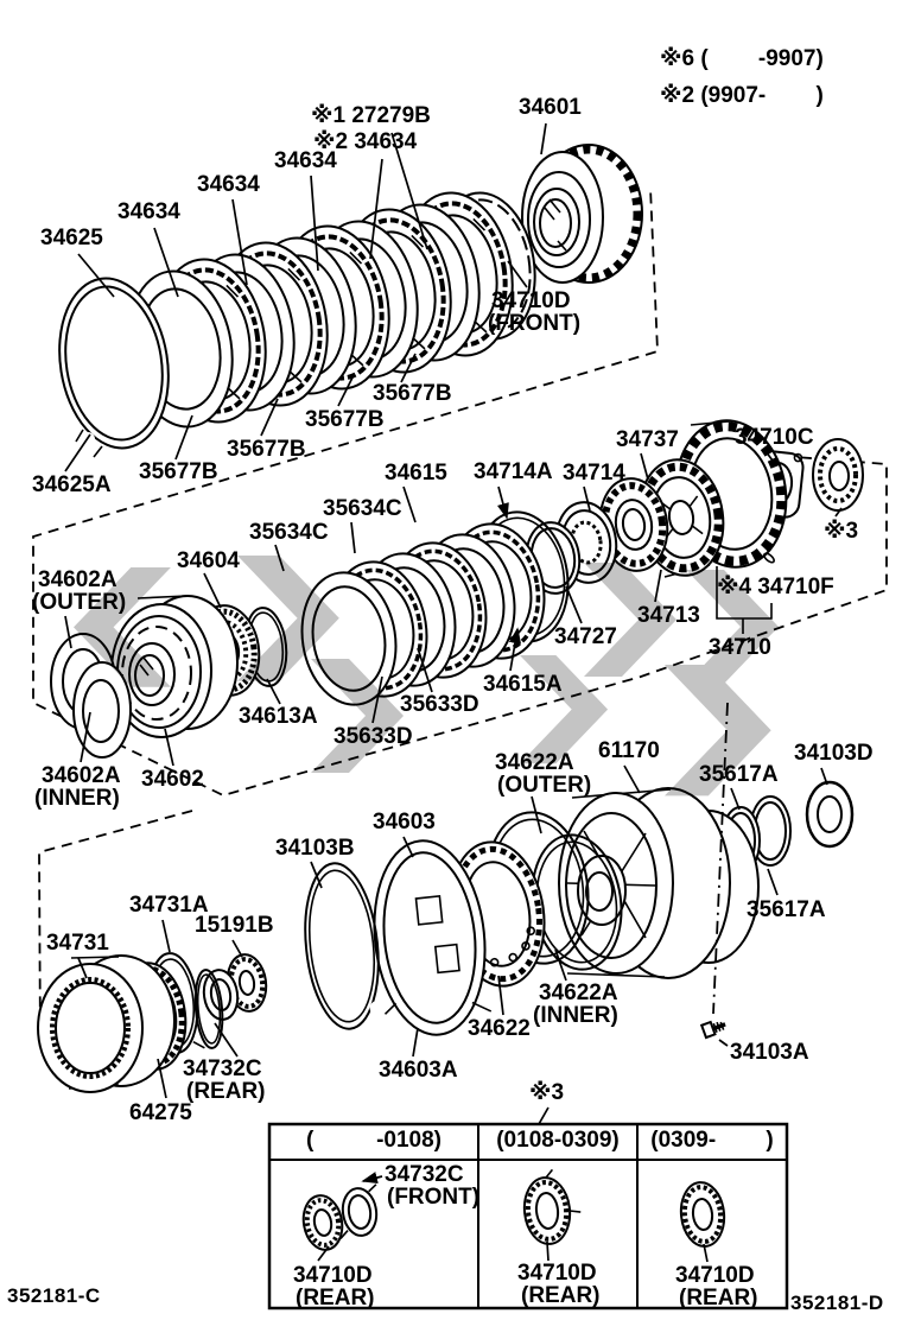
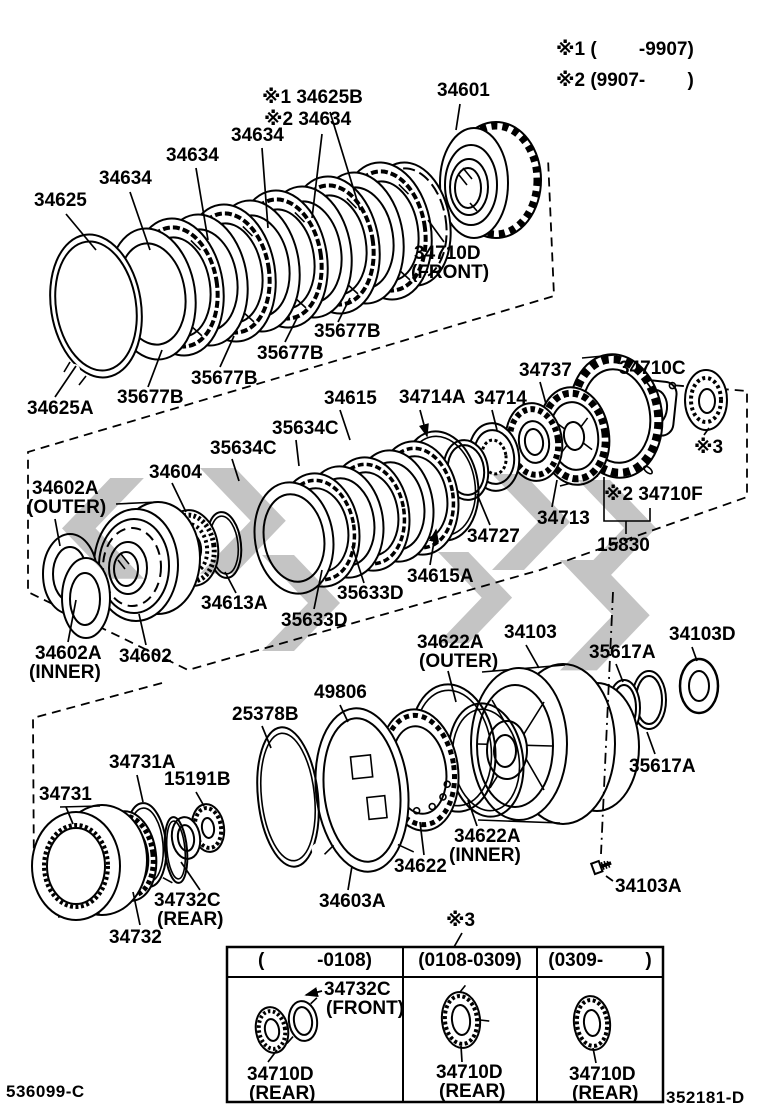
- ※6 ( -9907)
+ ※1 ( -9907)
  ※2 (9907- )
  ※3
  ( -0108)
  (0108-0309)
  (0309- )
- 352181-C
+ 536099-C
  352181-D
- ※1 27279B
+ ※1 34625B
  ※2 34634
  34634
  34634
  34634
  34625
  34601
  34710D
  (FRONT)
  35677B
  35677B
  35677B
  35677B
  34625A
  34615
  34714A
  34714
  34737
  34710C
  35634C
  35634C
  34604
  34602A
  (OUTER)
  34613A
  35633D
  35633D
  34615A
  34727
  34713
- ※4 34710F
+ ※2 34710F
- 34710
+ 15830
  ※3
  34602A
  (INNER)
  34602
  34622A
  (OUTER)
- 61170
+ 34103
  35617A
  34103D
  35617A
  34622A
  (INNER)
  34622
  34103A
- 34103B
+ 25378B
- 34603
+ 49806
  34603A
  34731A
  15191B
  34731
  34732C
  (REAR)
- 64275
+ 34732
  34732C
  (FRONT)
  34710D
  (REAR)
  34710D
  (REAR)
  34710D
  (REAR)
